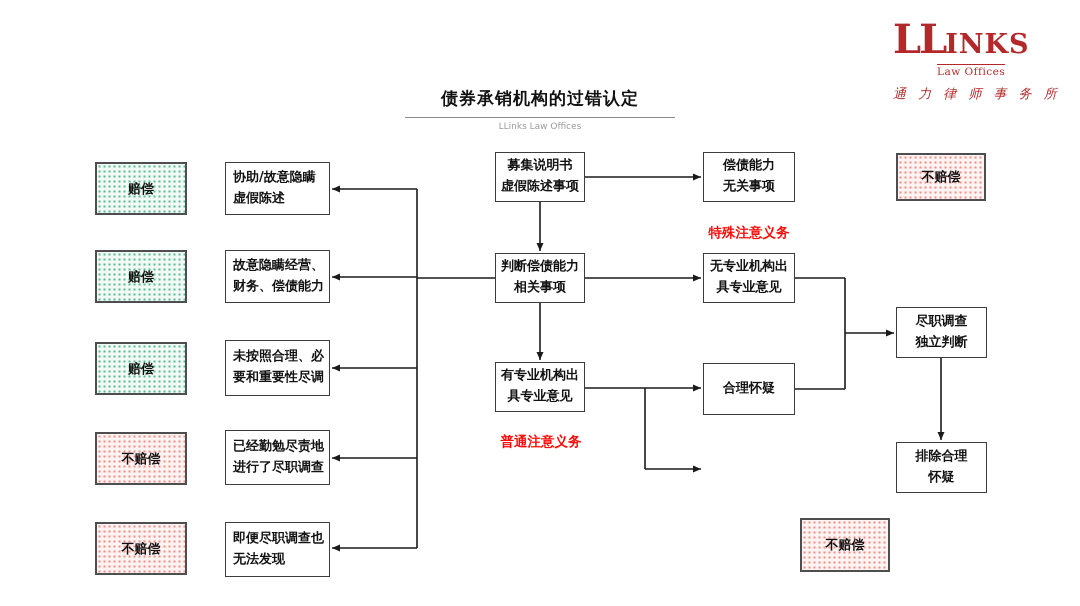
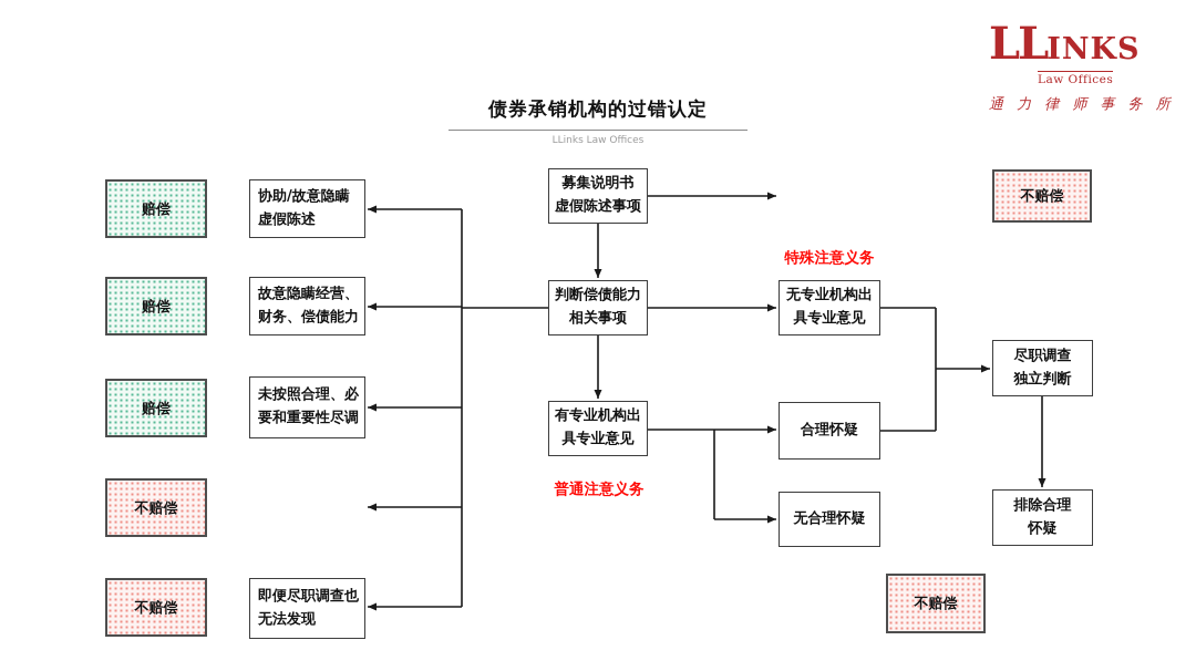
  债券承销机构的过错认定
  LLinks Law Offices
  LLINKS
  Law Offices
  通 力 律 师 事 务 所
  赔偿
  赔偿
  赔偿
  不赔偿
  不赔偿
  协助/故意隐瞒
  虚假陈述
  故意隐瞒经营、
  财务、偿债能力
  未按照合理、必
  要和重要性尽调
- 已经勤勉尽责地
- 进行了尽职调查
  即便尽职调查也
  无法发现
  募集说明书
  虚假陈述事项
  判断偿债能力
  相关事项
  有专业机构出
  具专业意见
- 偿债能力
- 无关事项
  无专业机构出
  具专业意见
  合理怀疑
+ 无合理怀疑
  不赔偿
  尽职调查
  独立判断
  排除合理
  怀疑
  不赔偿
  特殊注意义务
  普通注意义务
